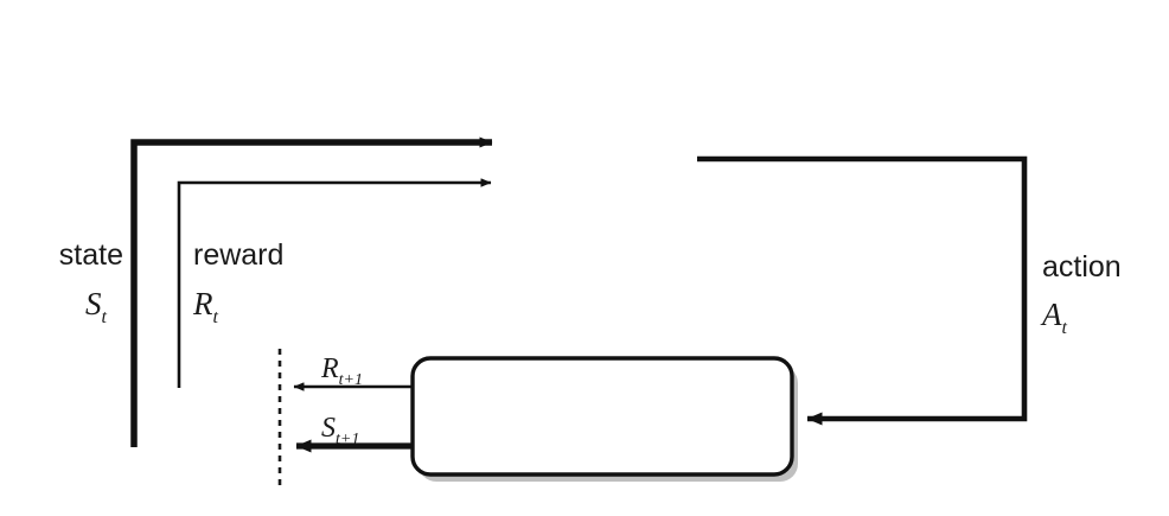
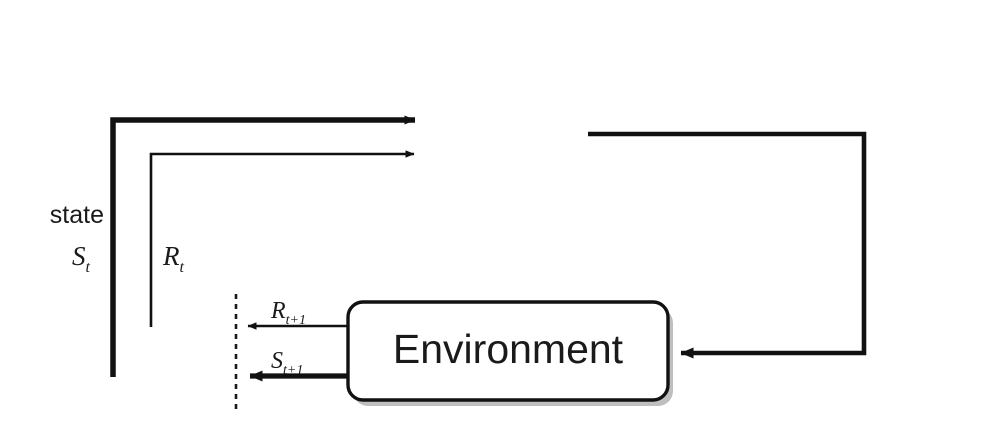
+ Environment
  state
  St
- reward
  Rt
- action
- At
  Rt+1
  St+1
